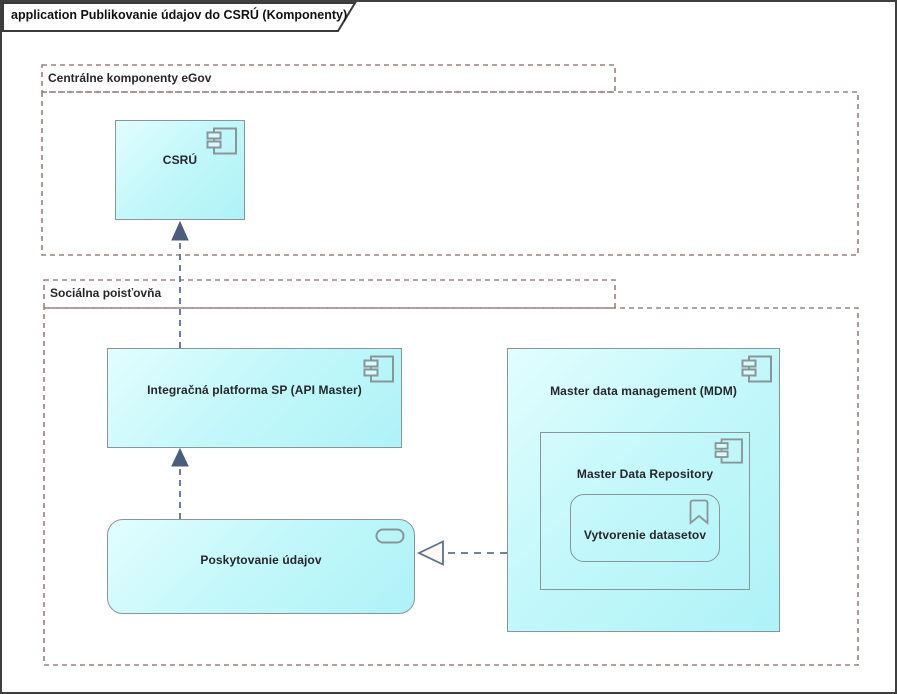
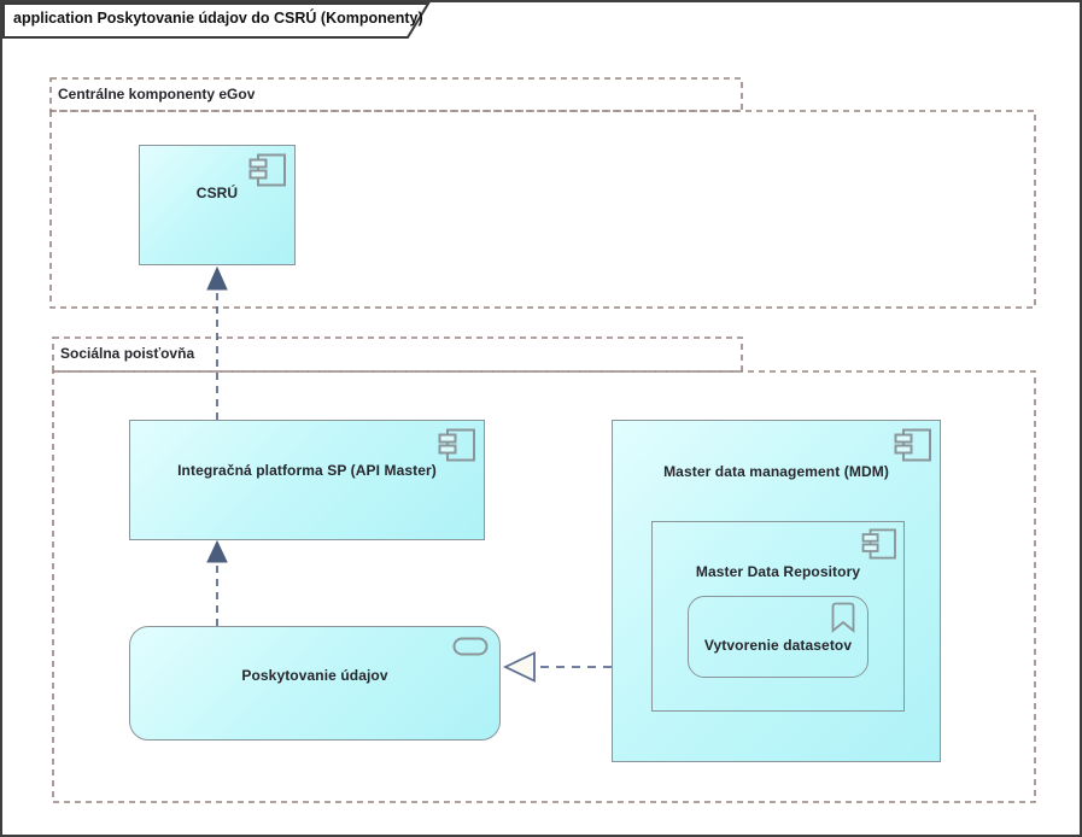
- application Publikovanie údajov do CSRÚ (Komponenty)
+ application Poskytovanie údajov do CSRÚ (Komponenty)
  Centrálne komponenty eGov
  Sociálna poisťovňa
  CSRÚ
  Integračná platforma SP (API Master)
  Master data management (MDM)
  Master Data Repository
  Vytvorenie datasetov
  Poskytovanie údajov
